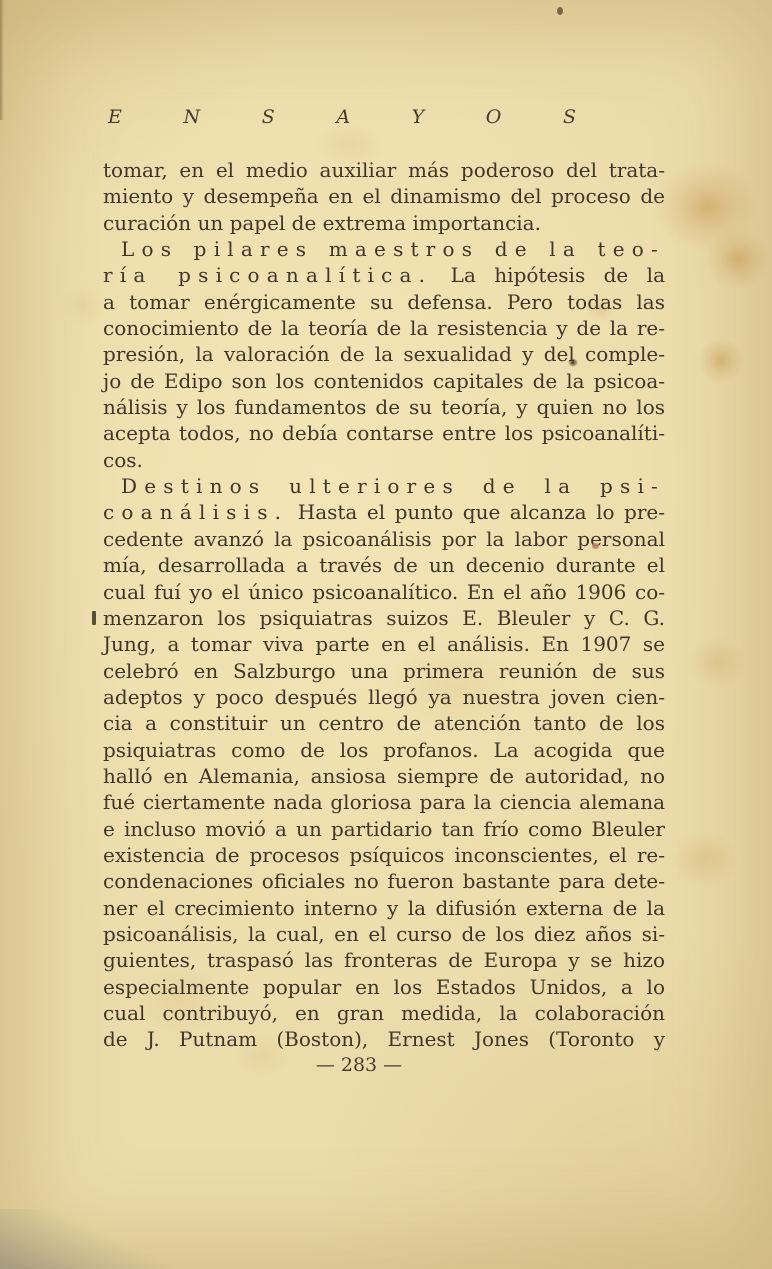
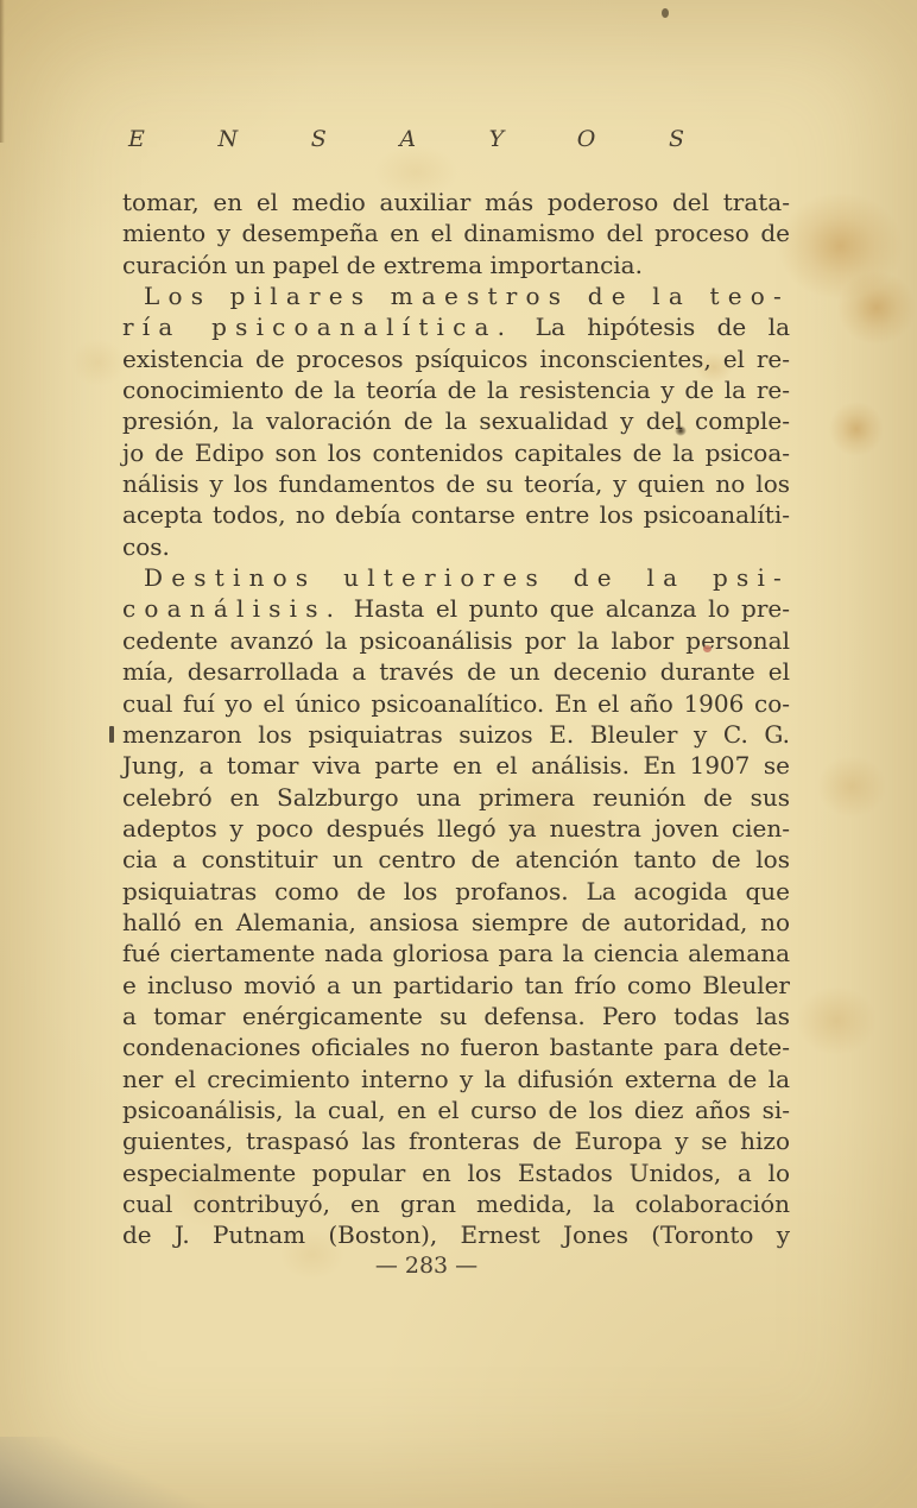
  E
  N
  S
  A
  Y
  O
  S
  tomar, en el medio auxiliar más poderoso del trata-
  miento y desempeña en el dinamismo del proceso de
  curación un papel de extrema importancia.
  Los pilares maestros de la teo-
  ría psicoanalítica. La hipótesis de la
- a tomar enérgicamente su defensa. Pero todas las
+ existencia de procesos psíquicos inconscientes, el re-
  conocimiento de la teoría de la resistencia y de la re-
  presión, la valoración de la sexualidad y del comple-
  jo de Edipo son los contenidos capitales de la psicoa-
  nálisis y los fundamentos de su teoría, y quien no los
  acepta todos, no debía contarse entre los psicoanalíti-
  cos.
  Destinos ulteriores de la psi-
  coanálisis. Hasta el punto que alcanza lo pre-
  cedente avanzó la psicoanálisis por la labor personal
  mía, desarrollada a través de un decenio durante el
  cual fuí yo el único psicoanalítico. En el año 1906 co-
  menzaron los psiquiatras suizos E. Bleuler y C. G.
  Jung, a tomar viva parte en el análisis. En 1907 se
  celebró en Salzburgo una primera reunión de sus
  adeptos y poco después llegó ya nuestra joven cien-
  cia a constituir un centro de atención tanto de los
  psiquiatras como de los profanos. La acogida que
  halló en Alemania, ansiosa siempre de autoridad, no
  fué ciertamente nada gloriosa para la ciencia alemana
  e incluso movió a un partidario tan frío como Bleuler
- existencia de procesos psíquicos inconscientes, el re-
+ a tomar enérgicamente su defensa. Pero todas las
  condenaciones oficiales no fueron bastante para dete-
  ner el crecimiento interno y la difusión externa de la
  psicoanálisis, la cual, en el curso de los diez años si-
  guientes, traspasó las fronteras de Europa y se hizo
  especialmente popular en los Estados Unidos, a lo
  cual contribuyó, en gran medida, la colaboración
  de J. Putnam (Boston), Ernest Jones (Toronto y
  — 283 —
